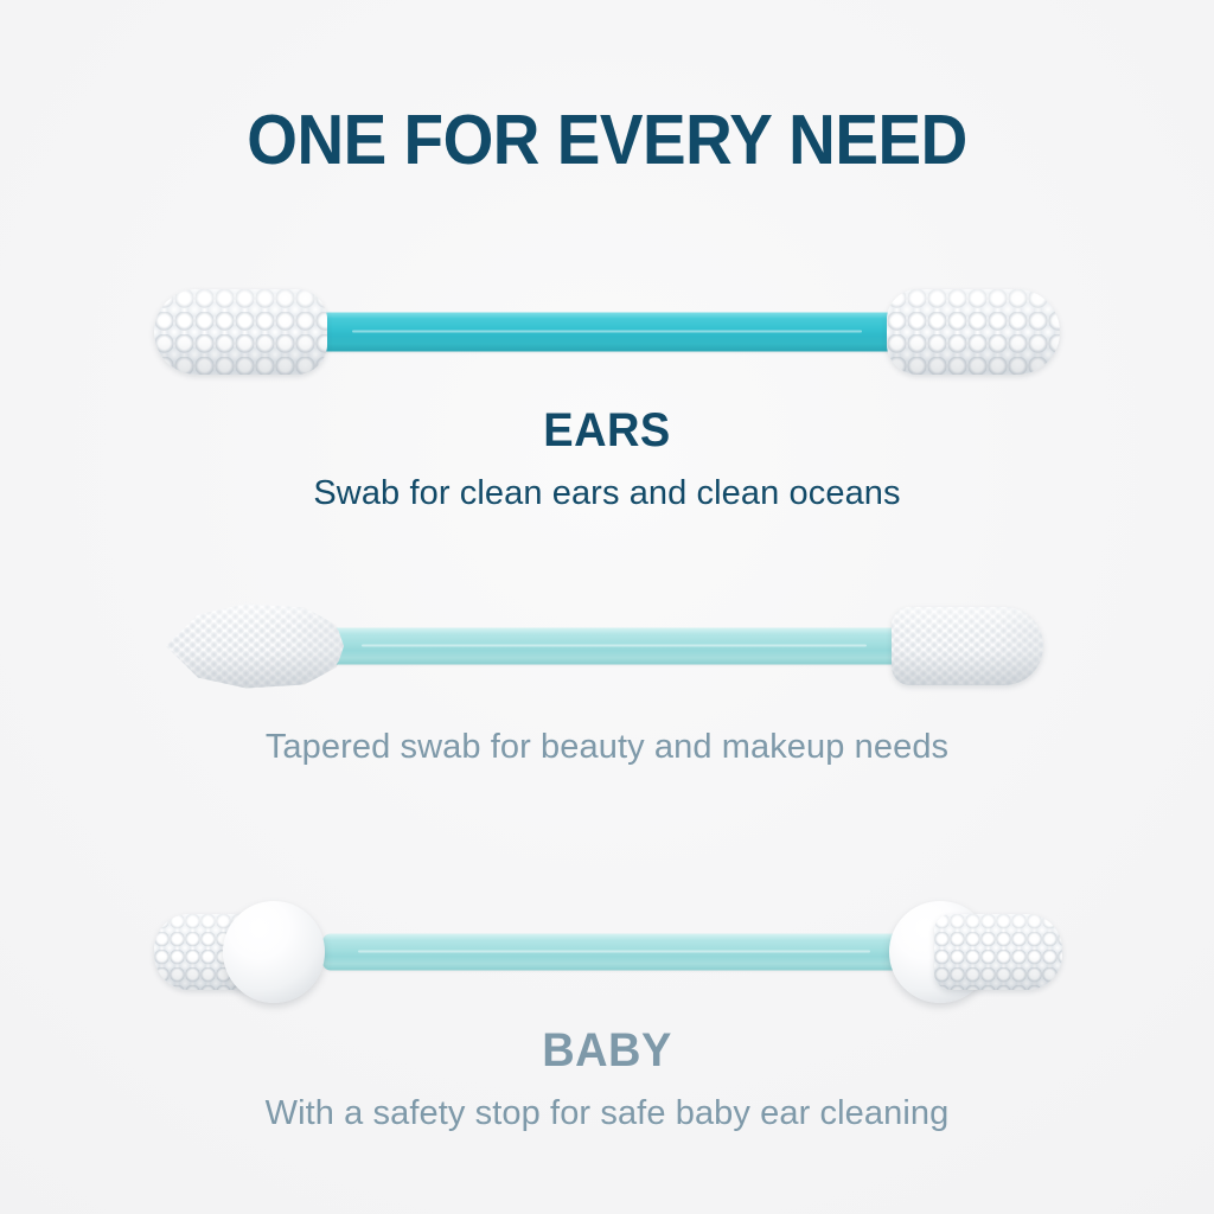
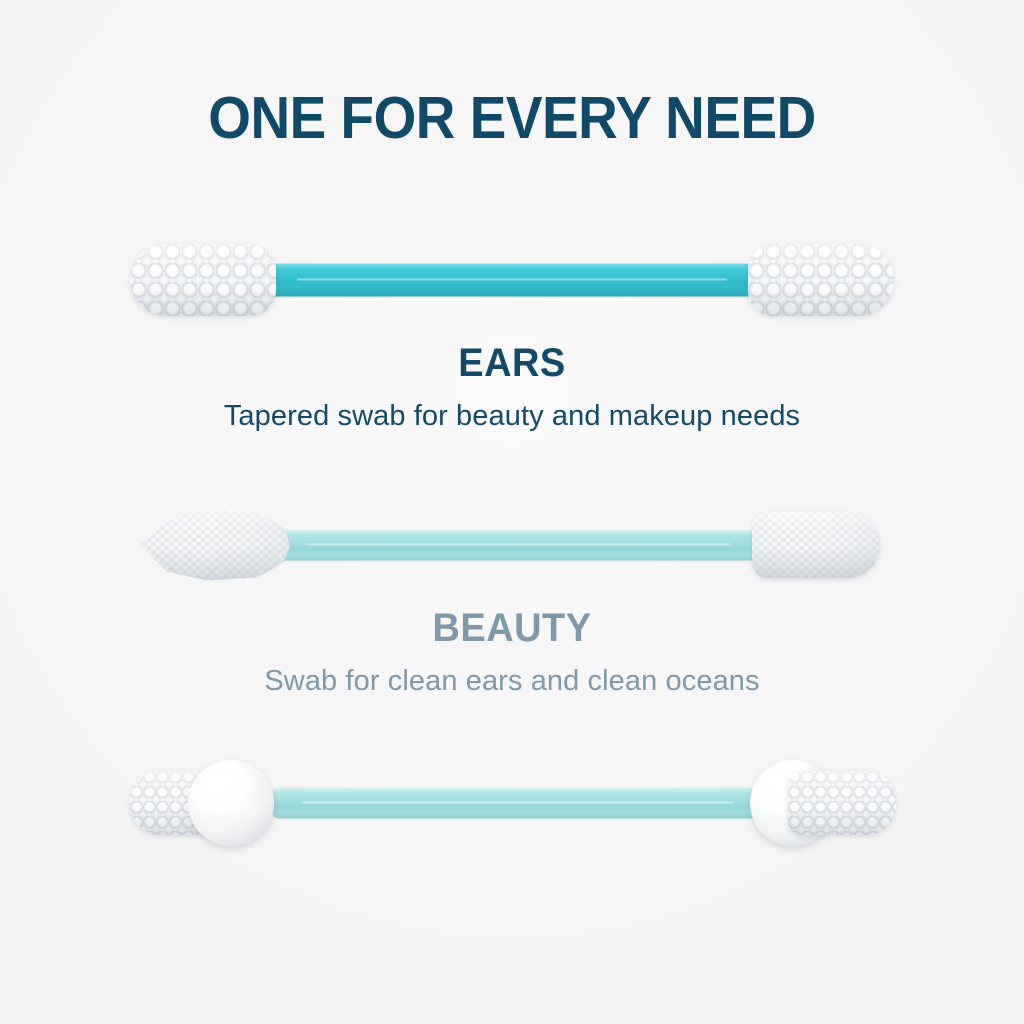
  ONE FOR EVERY NEED
  EARS
- Swab for clean ears and clean oceans
+ Tapered swab for beauty and makeup needs
+ BEAUTY
- Tapered swab for beauty and makeup needs
+ Swab for clean ears and clean oceans
- BABY
- With a safety stop for safe baby ear cleaning
